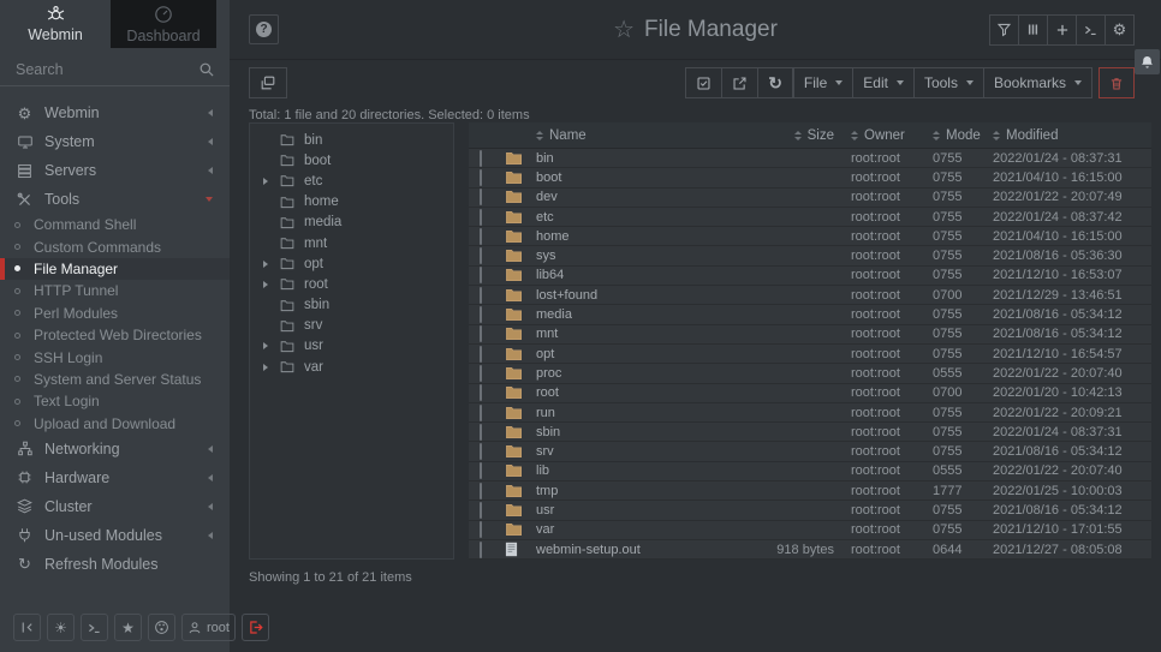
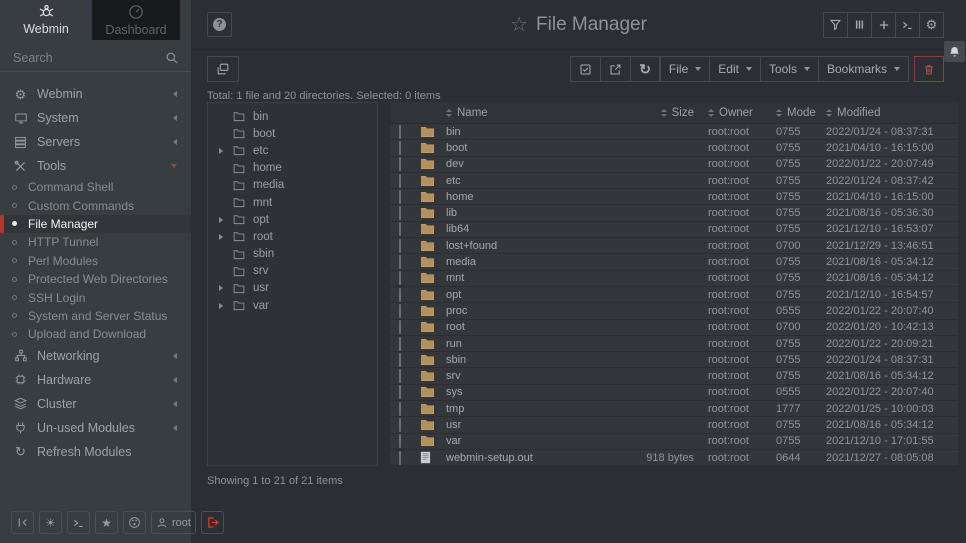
  Webmin
  Dashboard
  Search
  ⚙
  Webmin
  System
  Servers
  Tools
  Command Shell
  Custom Commands
  File Manager
  HTTP Tunnel
  Perl Modules
  Protected Web Directories
  SSH Login
  System and Server Status
- Text Login
  Upload and Download
  Networking
  Hardware
  Cluster
  Un-used Modules
  ↻
  Refresh Modules
  ☀
  ★
  root
  ?
  ☆
  File Manager
  ⚙
  ↻
  File
  Edit
  Tools
  Bookmarks
  Total: 1 file and 20 directories. Selected: 0 items
  bin
  boot
  etc
  home
  media
  mnt
  opt
  root
  sbin
  srv
  usr
  var
  Name
  Size
  Owner
  Mode
  Modified
  bin
  root:root
  0755
  2022/01/24 - 08:37:31
  boot
  root:root
  0755
  2021/04/10 - 16:15:00
  dev
  root:root
  0755
  2022/01/22 - 20:07:49
  etc
  root:root
  0755
  2022/01/24 - 08:37:42
  home
  root:root
  0755
  2021/04/10 - 16:15:00
- sys
+ lib
  root:root
  0755
  2021/08/16 - 05:36:30
  lib64
  root:root
  0755
  2021/12/10 - 16:53:07
  lost+found
  root:root
  0700
  2021/12/29 - 13:46:51
  media
  root:root
  0755
  2021/08/16 - 05:34:12
  mnt
  root:root
  0755
  2021/08/16 - 05:34:12
  opt
  root:root
  0755
  2021/12/10 - 16:54:57
  proc
  root:root
  0555
  2022/01/22 - 20:07:40
  root
  root:root
  0700
  2022/01/20 - 10:42:13
  run
  root:root
  0755
  2022/01/22 - 20:09:21
  sbin
  root:root
  0755
  2022/01/24 - 08:37:31
  srv
  root:root
  0755
  2021/08/16 - 05:34:12
- lib
+ sys
  root:root
  0555
  2022/01/22 - 20:07:40
  tmp
  root:root
  1777
  2022/01/25 - 10:00:03
  usr
  root:root
  0755
  2021/08/16 - 05:34:12
  var
  root:root
  0755
  2021/12/10 - 17:01:55
  webmin-setup.out
  918 bytes
  root:root
  0644
  2021/12/27 - 08:05:08
  Showing 1 to 21 of 21 items
